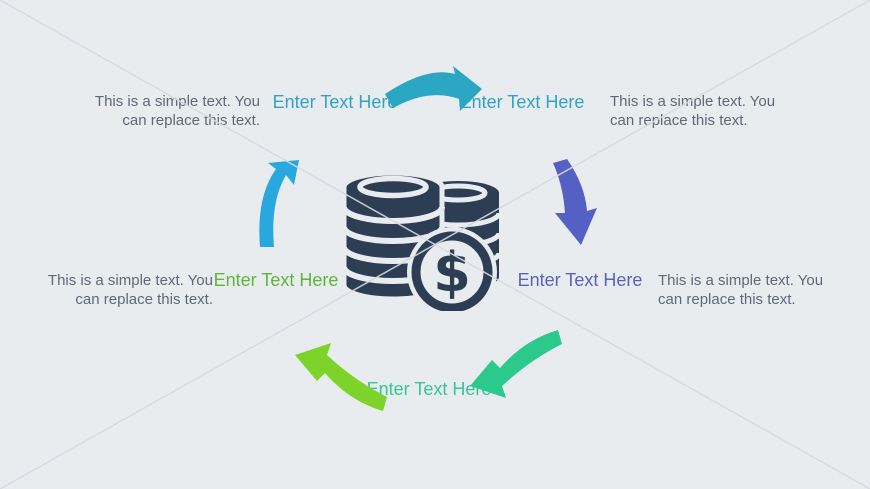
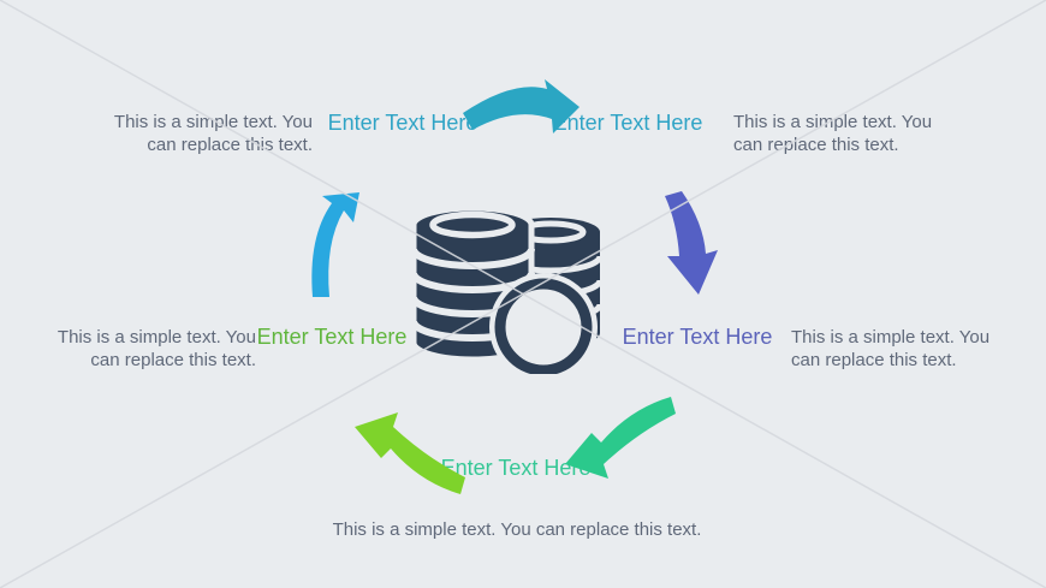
  This is a simple text. You
  can replace this text.
  This is a simple text. You
  can relace this text.
  This is a simple text. You
  can replace this text.
  This is a simple text. You
  can replace this text.
+ This is a simple text. You can replace this text.
  Enter Text Her
  nter Text Here
  Enter Text Here
  Enter Text Here
  Enter Text Her
- $
